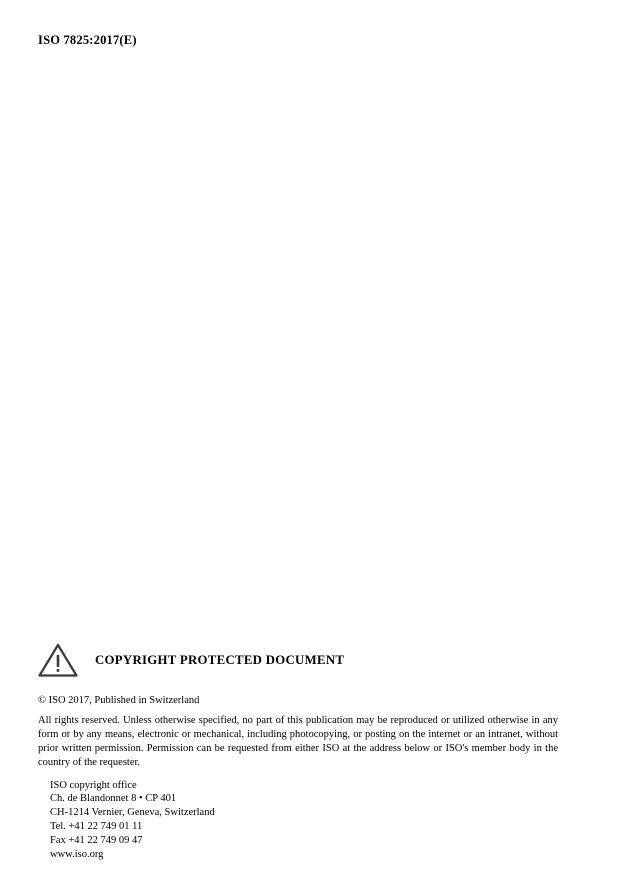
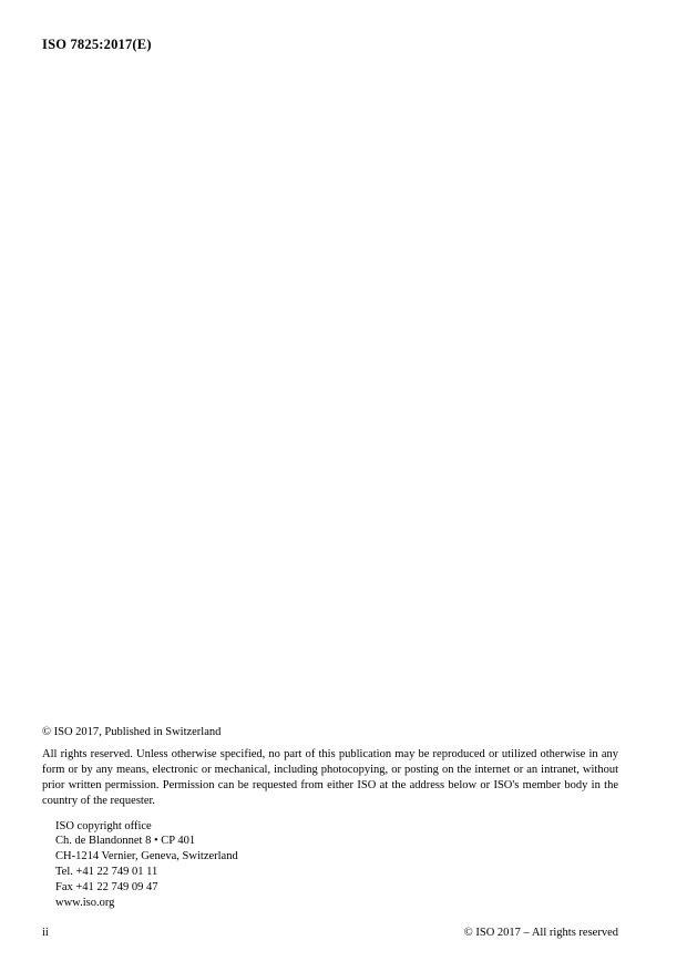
  ISO 7825:2017(E)
- COPYRIGHT PROTECTED DOCUMENT
  © ISO 2017, Published in Switzerland
  All rights reserved. Unless otherwise specified, no part of this publication may be reproduced or utilized otherwise in any form or by any means, electronic or mechanical, including photocopying, or posting on the internet or an intranet, without prior written permission. Permission can be requested from either ISO at the address below or ISO's member body in the country of the requester.
  ISO copyright office
  Ch. de Blandonnet 8 • CP 401
  CH-1214 Vernier, Geneva, Switzerland
  Tel. +41 22 749 01 11
  Fax +41 22 749 09 47
  www.iso.org
+ ii
+ © ISO 2017 – All rights reserved
